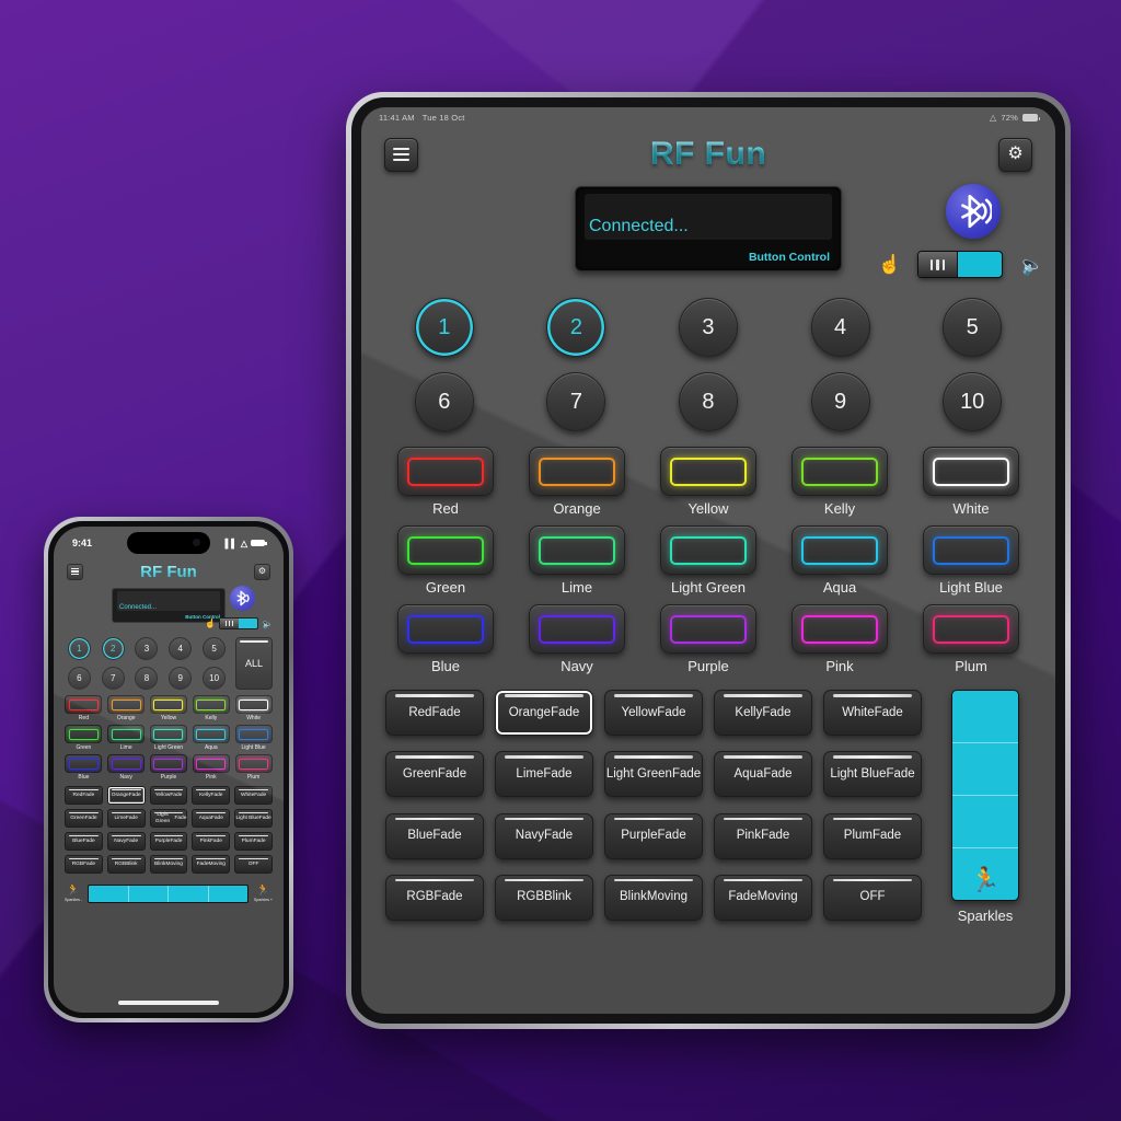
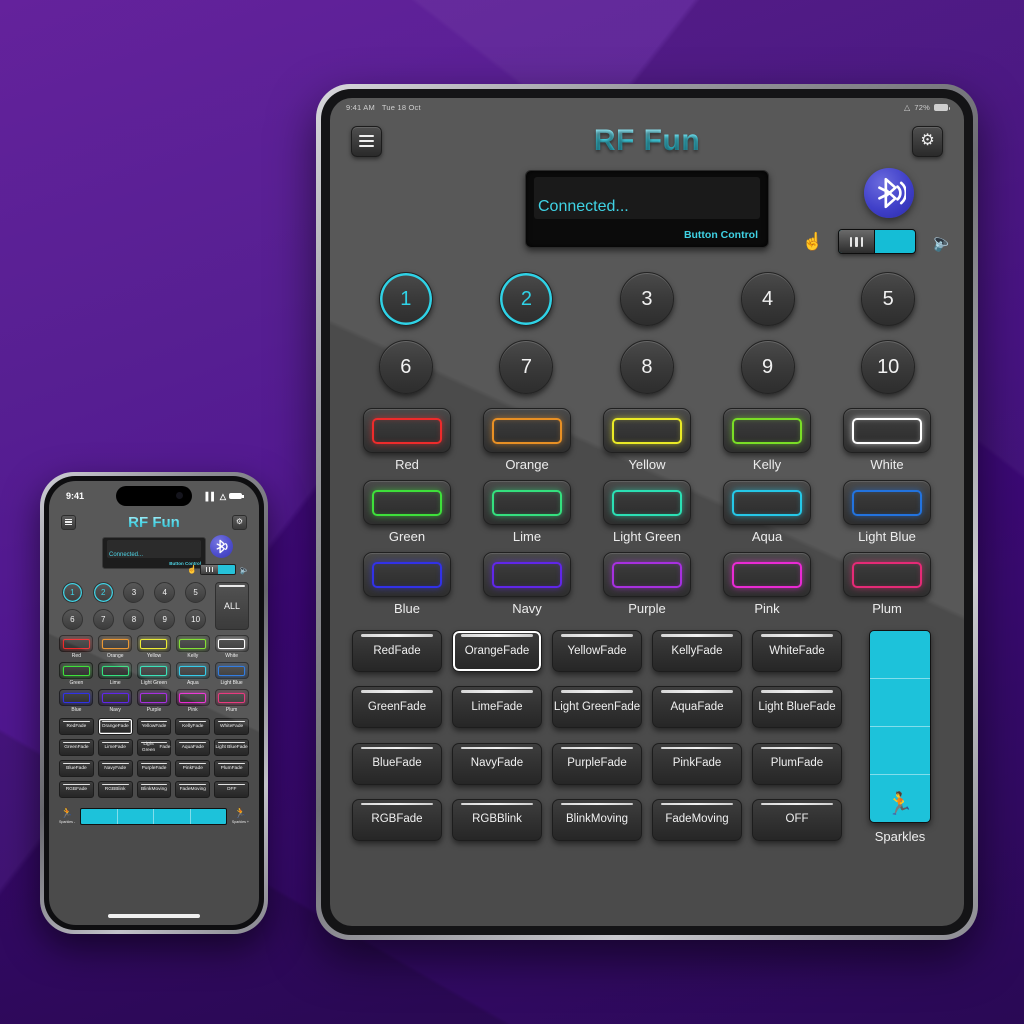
- 11:41 AM
+ 9:41 AM
  Tue 18 Oct
  △
  72%
  RF Fun
  ⚙
  Connected...
  Button Control
  ☝
  1
  2
  3
  4
  5
  6
  7
  8
  9
  10
  Red
  Orange
  Yellow
  Kelly
  White
  Green
  Lime
  Light Green
  Aqua
  Light Blue
  Blue
  Navy
  Purple
  Pink
  Plum
  Red
  Fade
  Orange
  Fade
  Yellow
  Fade
  Kelly
  Fade
  White
  Fade
  Green
  Fade
  Lime
  Fade
  Light Green
  Fade
  Aqua
  Fade
  Light Blue
  Fade
  Blue
  Fade
  Navy
  Fade
  Purple
  Fade
  Pink
  Fade
  Plum
  Fade
  RGB
  Fade
  RGB
  Blink
  Blink
  Moving
  Fade
  Moving
  OFF
  🏃
  Sparkles
  9:41
  ▌▌
  △
